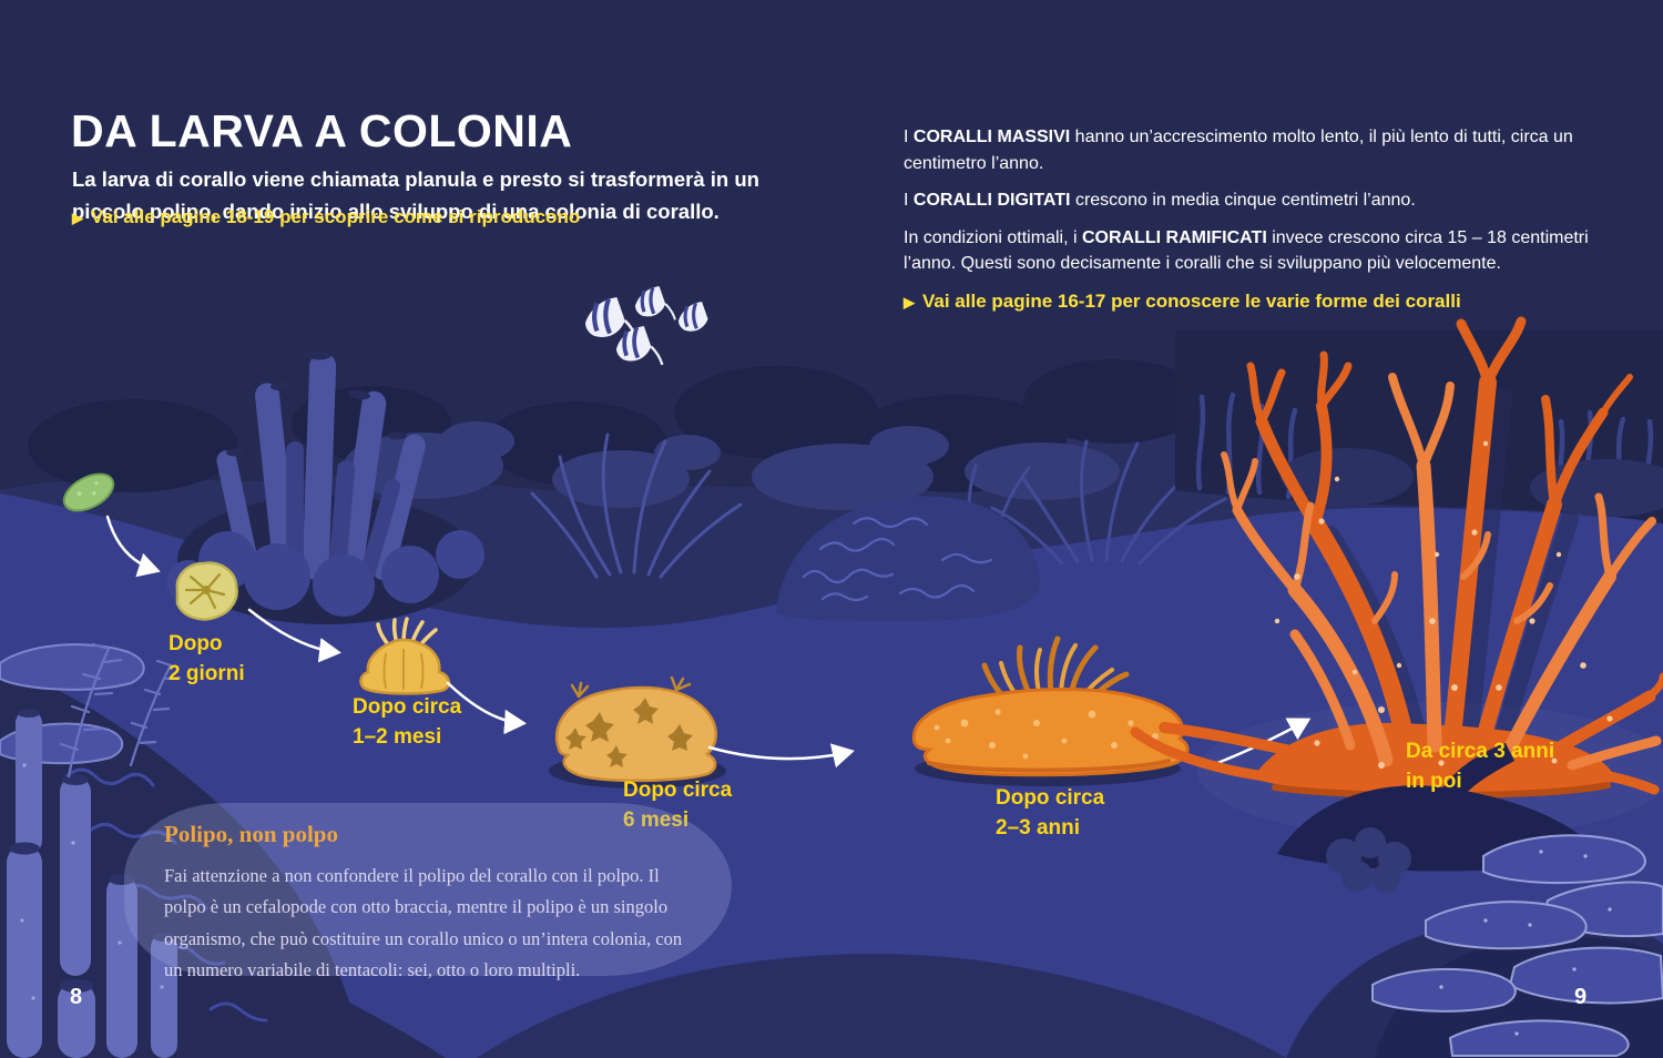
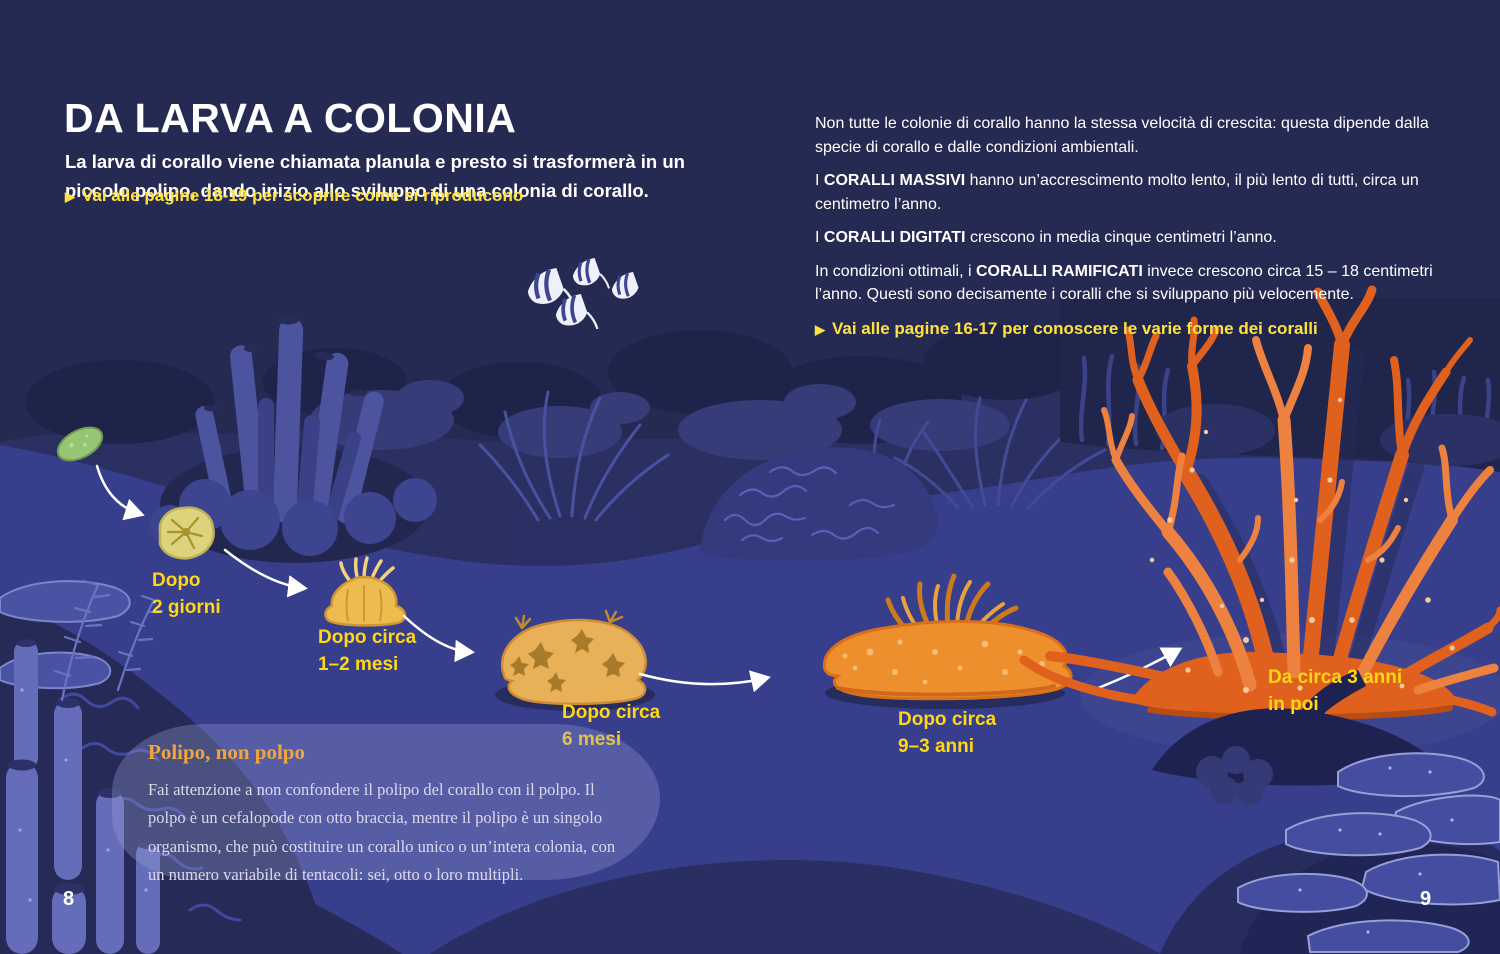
  DA LARVA A COLONIA
  La larva di corallo viene chiamata planula e presto si trasformerà in un piccolo polipo, dando inizio allo sviluppo di una colonia di corallo.
  ▶
  Vai alle pagine 18-19 per scoprire come si riproducono
+ Non tutte le colonie di corallo hanno la stessa velocità di crescita: questa dipende dalla specie di corallo e dalle condizioni ambientali.
  I CORALLI MASSIVI hanno un’accrescimento molto lento, il più lento di tutti, circa un centimetro l’anno.
  I CORALLI DIGITATI crescono in media cinque centimetri l’anno.
  In condizioni ottimali, i CORALLI RAMIFICATI invece crescono circa 15 – 18 centimetri l’anno. Questi sono decisamente i coralli che si sviluppano più velocemente.
  ▶
  Vai alle pagine 16-17 per conoscere le varie forme dei coralli
  Dopo
  2 giorni
  Dopo circa
  1–2 mesi
  Dopo circa
  6 mesi
  Dopo circa
- 2–3 anni
+ 9–3 anni
  Da circa 3 anni
  in poi
  Polipo, non polpo
  Fai attenzione a non confondere il polipo del corallo con il polpo. Il polpo è un cefalopode con otto braccia, mentre il polipo è un singolo organismo, che può costituire un corallo unico o un’intera colonia, con un numero variabile di tentacoli: sei, otto o loro multipli.
  8
  9
